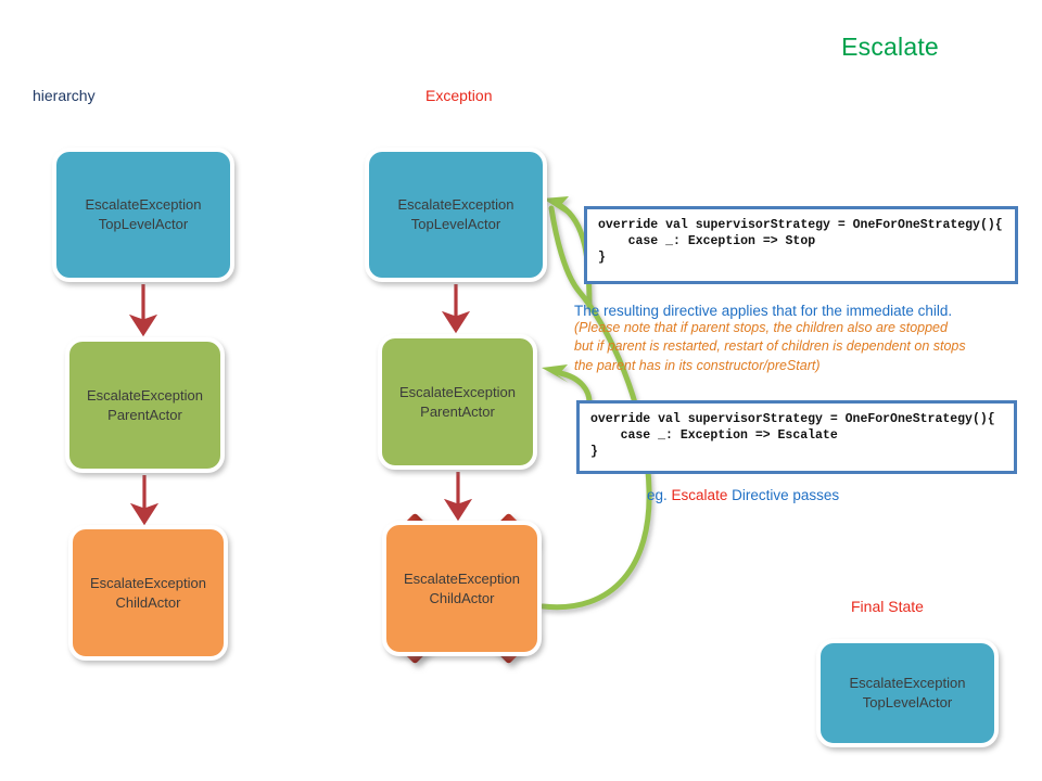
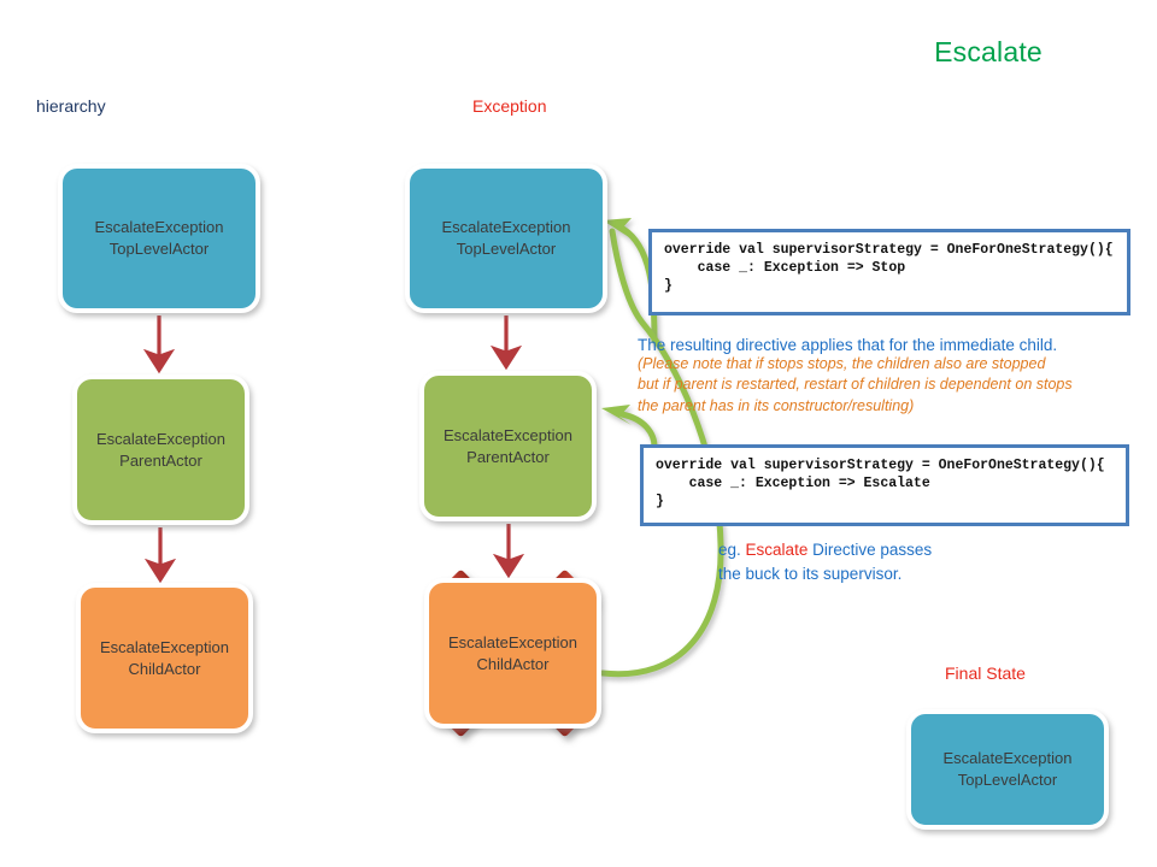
  Escalate
  hierarchy
  Exception
  Final State
  EscalateException
  TopLevelActor
  EscalateException
  ParentActor
  EscalateException
  ChildActor
  EscalateException
  TopLevelActor
  EscalateException
  ParentActor
  EscalateException
  ChildActor
  EscalateException
  TopLevelActor
  override val supervisorStrategy = OneForOneStrategy(){
  case _: Exception => Stop
  }
  override val supervisorStrategy = OneForOneStrategy(){
  case _: Exception => Escalate
  }
  The resulting directive applies that for the immediate child.
- (Please note that if parent stops, the children also are stopped
+ (Please note that if stops stops, the children also are stopped
  but if parent is restarted, restart of children is dependent on stops
- the parent has in its constructor/preStart)
+ the parent has in its constructor/resulting)
  eg. Escalate Directive passes
+ the buck to its supervisor.
